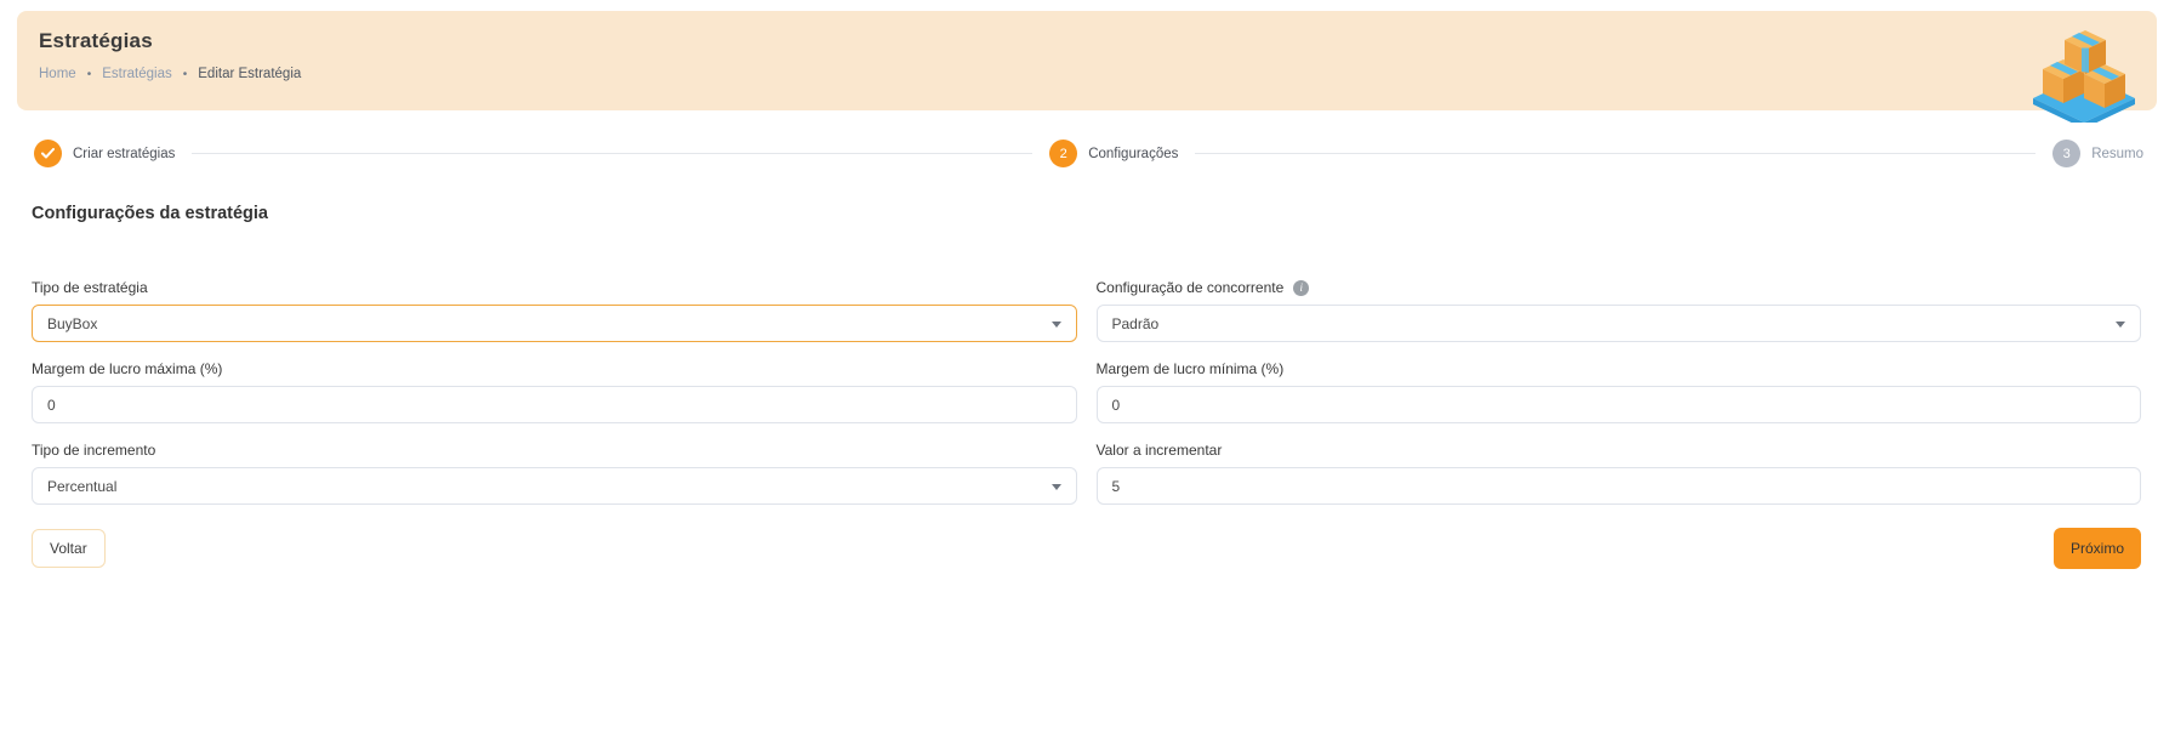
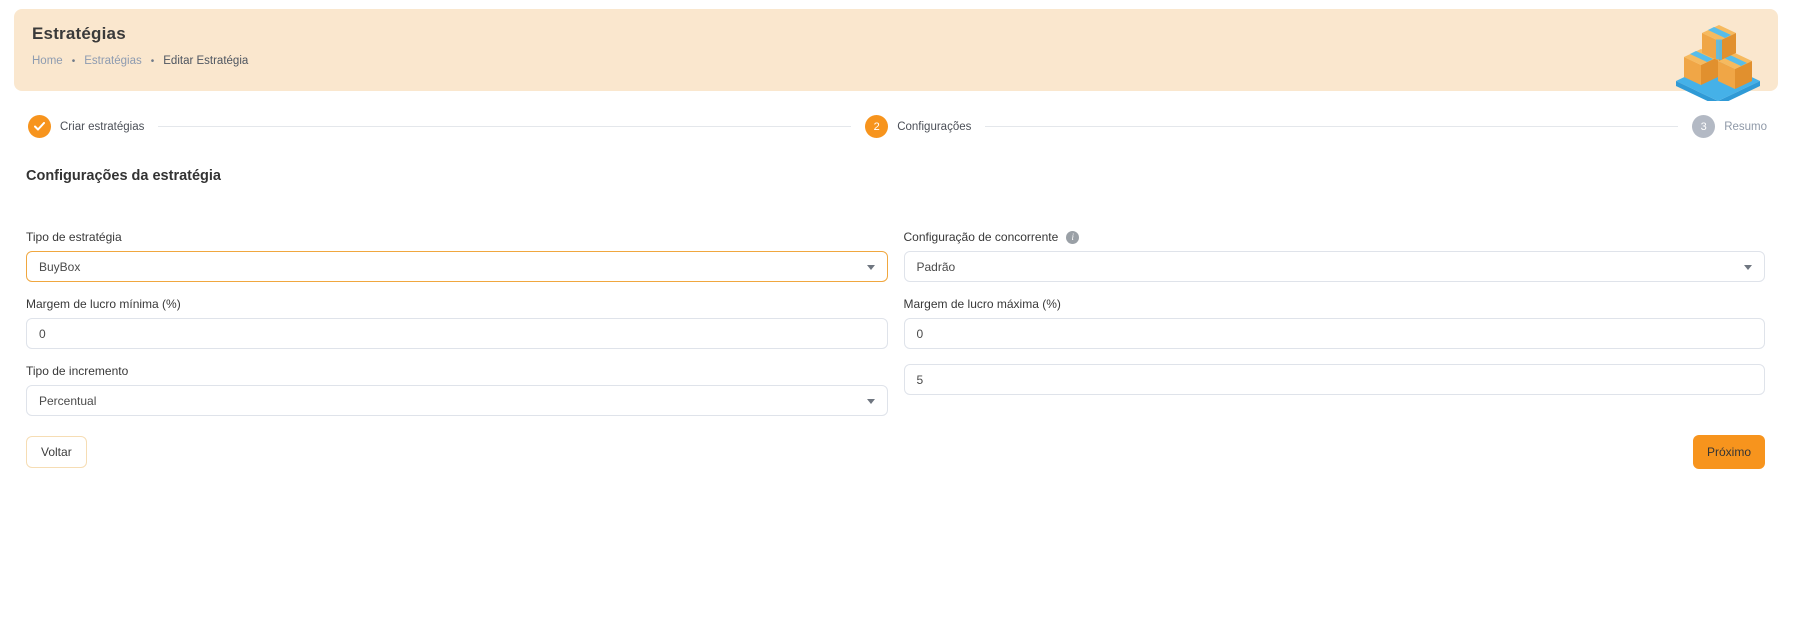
  Estratégias
  Home
  •
  Estratégias
  •
  Editar Estratégia
  Criar estratégias
  2
  Configurações
  3
  Resumo
  Configurações da estratégia
  Tipo de estratégia
  BuyBox
  Configuração de concorrente
  i
  Padrão
- Margem de lucro máxima (%)
+ Margem de lucro mínima (%)
  0
- Margem de lucro mínima (%)
+ Margem de lucro máxima (%)
  0
  Tipo de incremento
  Percentual
- Valor a incrementar
  5
  Voltar
  Próximo
